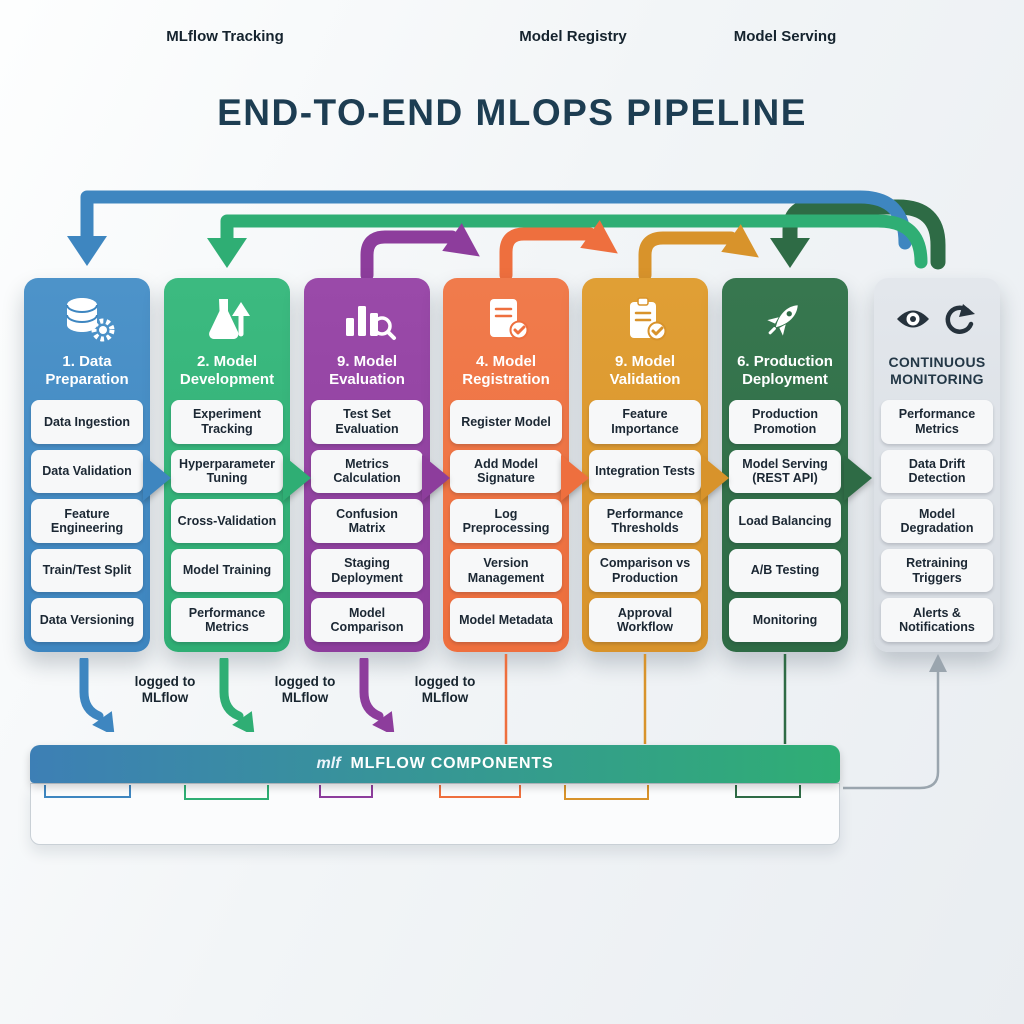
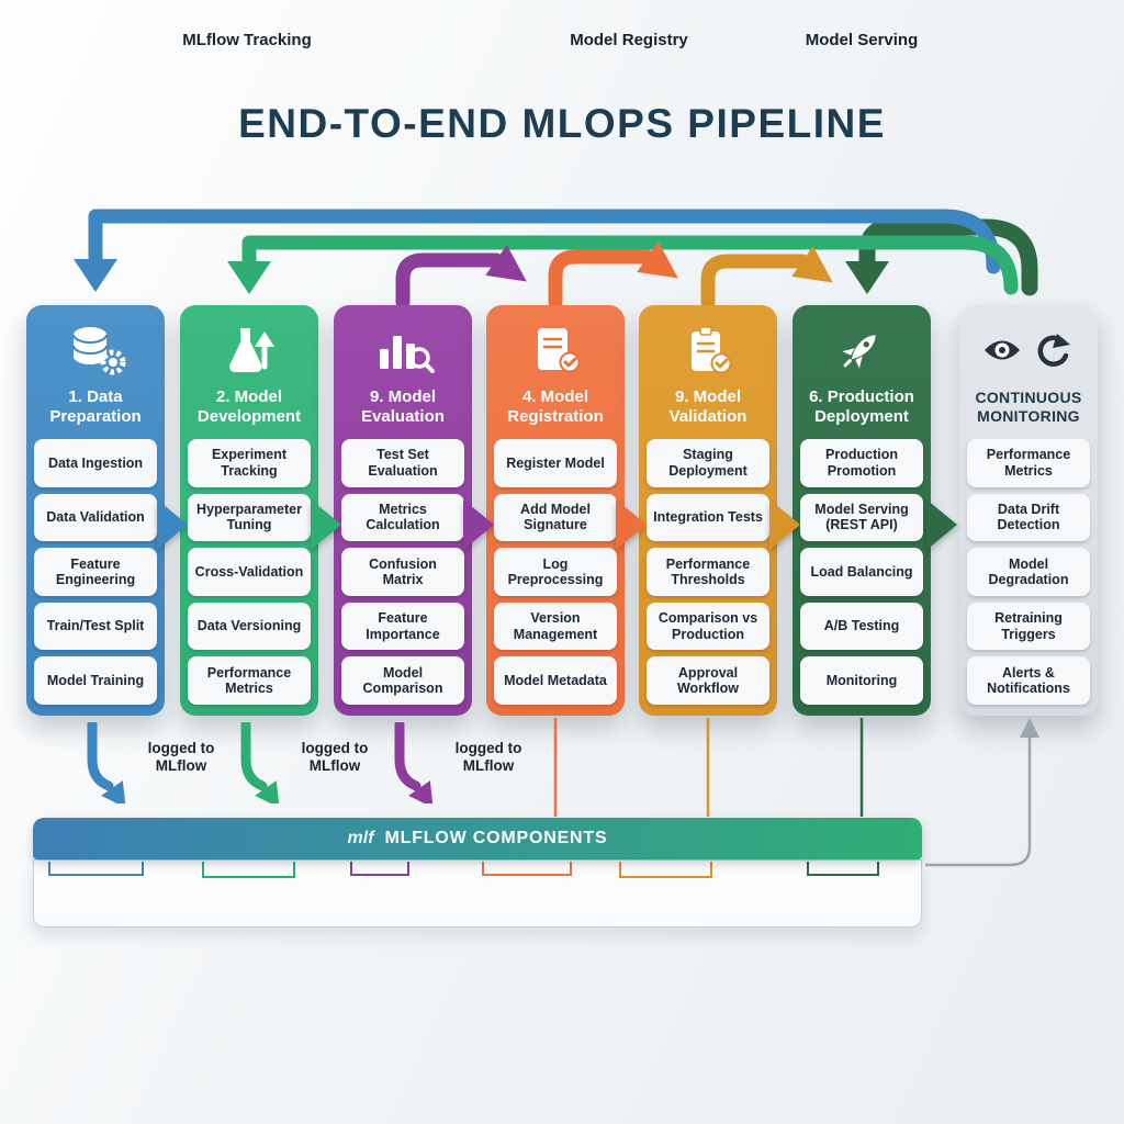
  END-TO-END MLOPS PIPELINE
  1. Data Preparation
  Data Ingestion
  Data Validation
  Feature Engineering
  Train/Test Split
- Data Versioning
+ Model Training
  2. Model Development
  Experiment Tracking
  Hyperparameter Tuning
  Cross-Validation
- Model Training
+ Data Versioning
  Performance Metrics
  9. Model Evaluation
  Test Set Evaluation
  Metrics Calculation
  Confusion Matrix
- Staging Deployment
+ Feature Importance
  Model Comparison
  4. Model Registration
  Register Model
  Add Model Signature
  Log Preprocessing
  Version Management
  Model Metadata
  9. Model Validation
- Feature Importance
+ Staging Deployment
  Integration Tests
  Performance Thresholds
  Comparison vs Production
  Approval Workflow
  6. Production Deployment
  Production Promotion
  Model Serving (REST API)
  Load Balancing
  A/B Testing
  Monitoring
  CONTINUOUS MONITORING
  Performance Metrics
  Data Drift Detection
  Model Degradation
  Retraining Triggers
  Alerts & Notifications
  logged to MLflow
  logged to MLflow
  logged to MLflow
  mlf
  MLFLOW COMPONENTS
  MLflow Tracking
  Model Registry
  Model Serving
